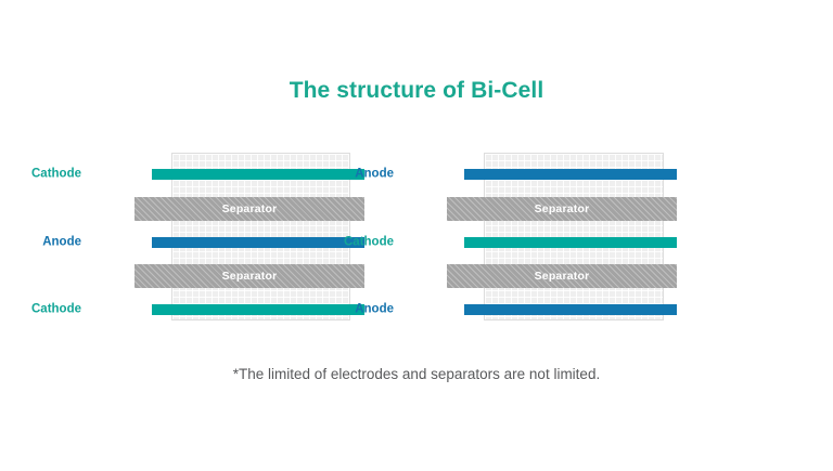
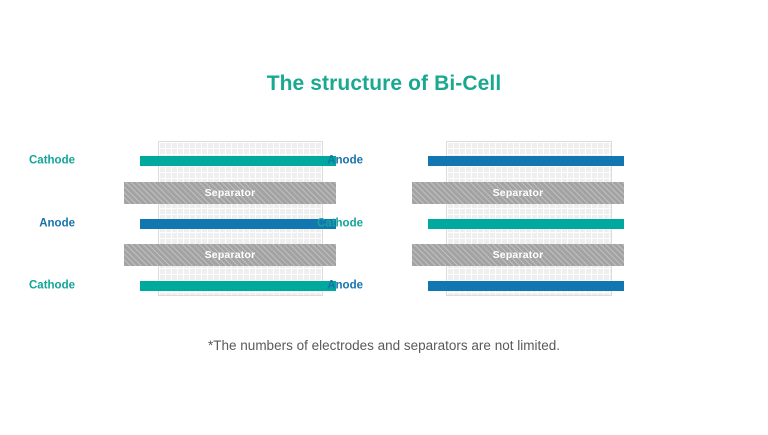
  The structure of Bi-Cell
  Cathode
  Separator
  Anode
  Separator
  Cathode
  Anode
  Separator
  Cathode
  Separator
  Anode
- *The limited of electrodes and separators are not limited.
+ *The numbers of electrodes and separators are not limited.
